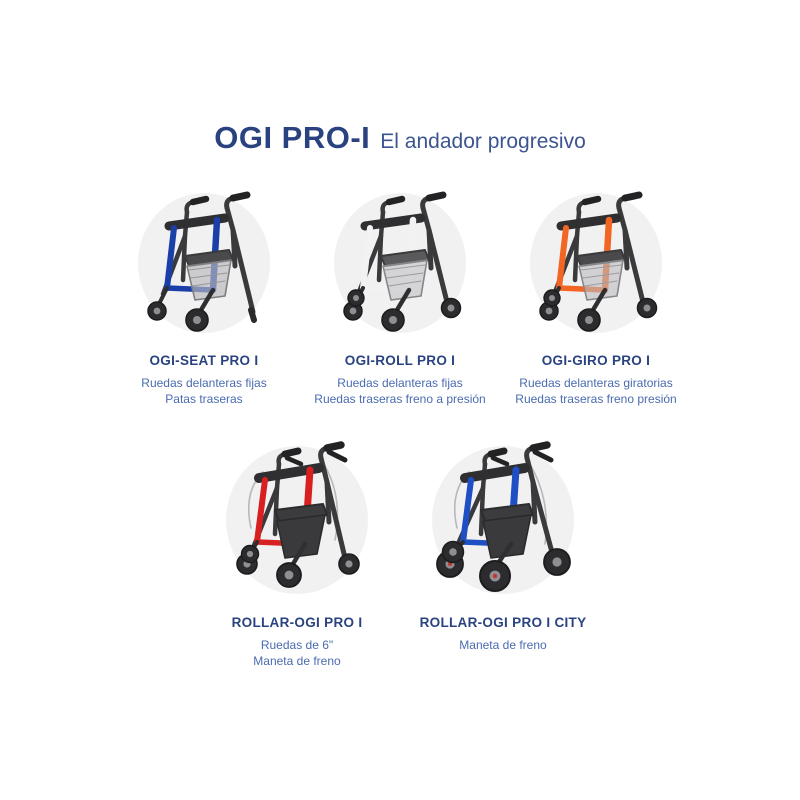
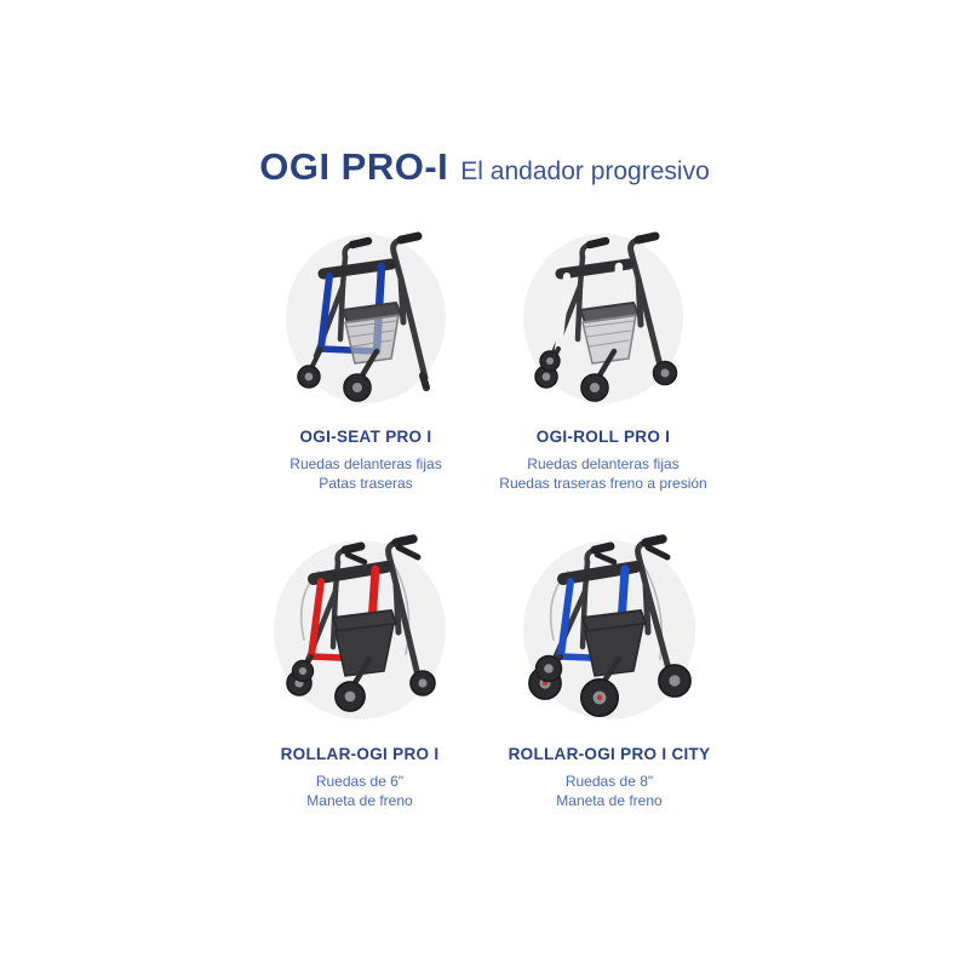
  OGI PRO-I El andador progresivo
  OGI-SEAT PRO I
  Ruedas delanteras fijas
  Patas traseras
  OGI-ROLL PRO I
  Ruedas delanteras fijas
  Ruedas traseras freno a presión
- OGI-GIRO PRO I
- Ruedas delanteras giratorias
- Ruedas traseras freno presión
  ROLLAR-OGI PRO I
  Ruedas de 6"
  Maneta de freno
  ROLLAR-OGI PRO I CITY
+ Ruedas de 8"
  Maneta de freno
